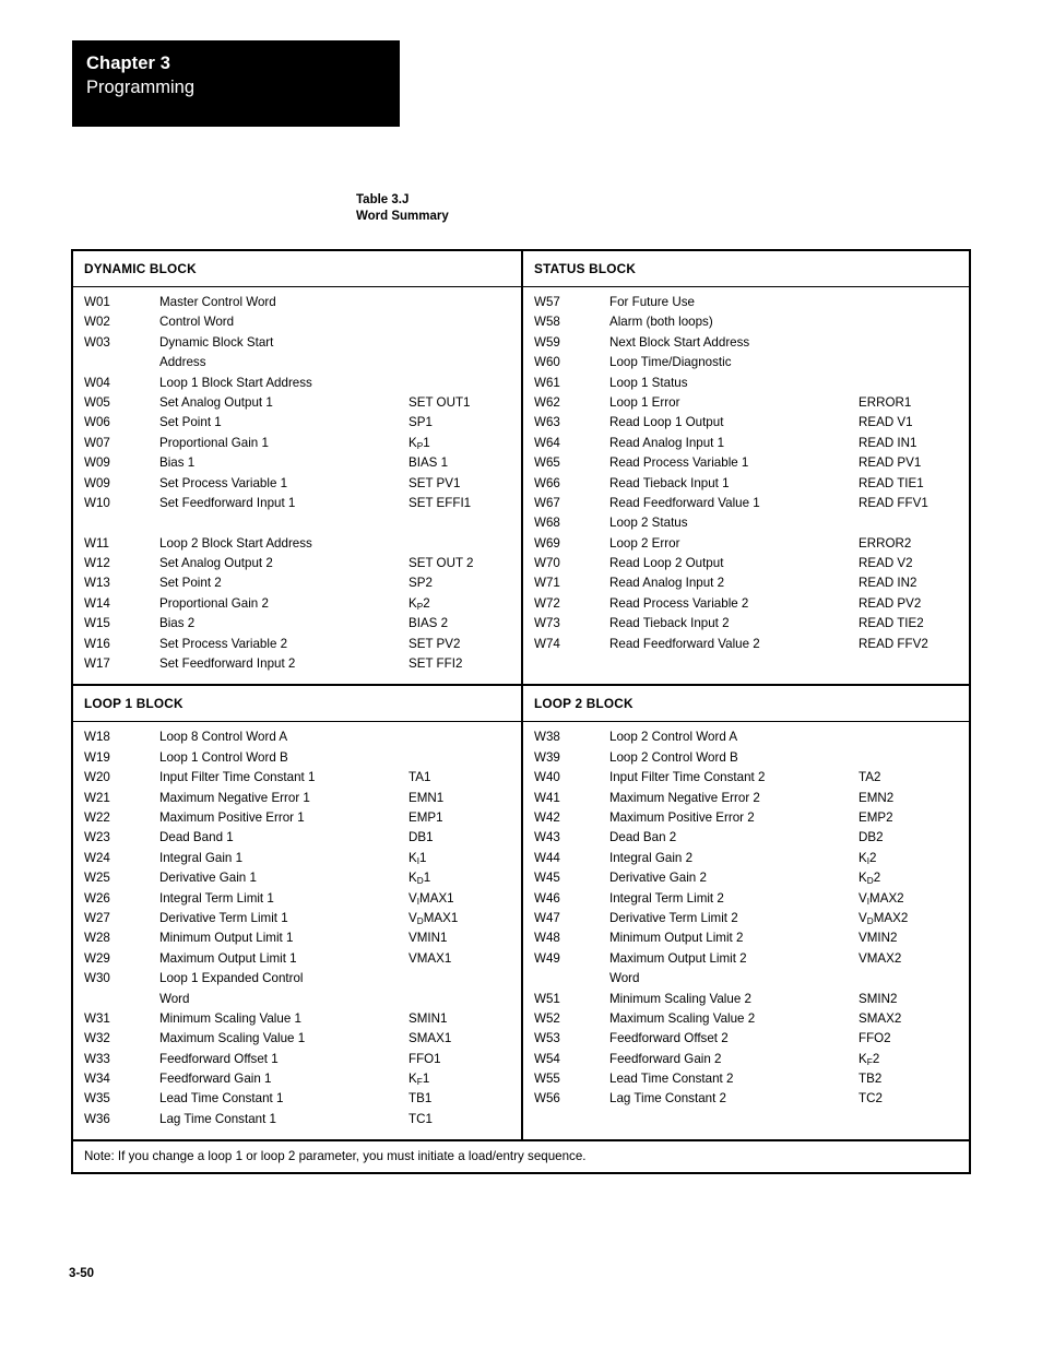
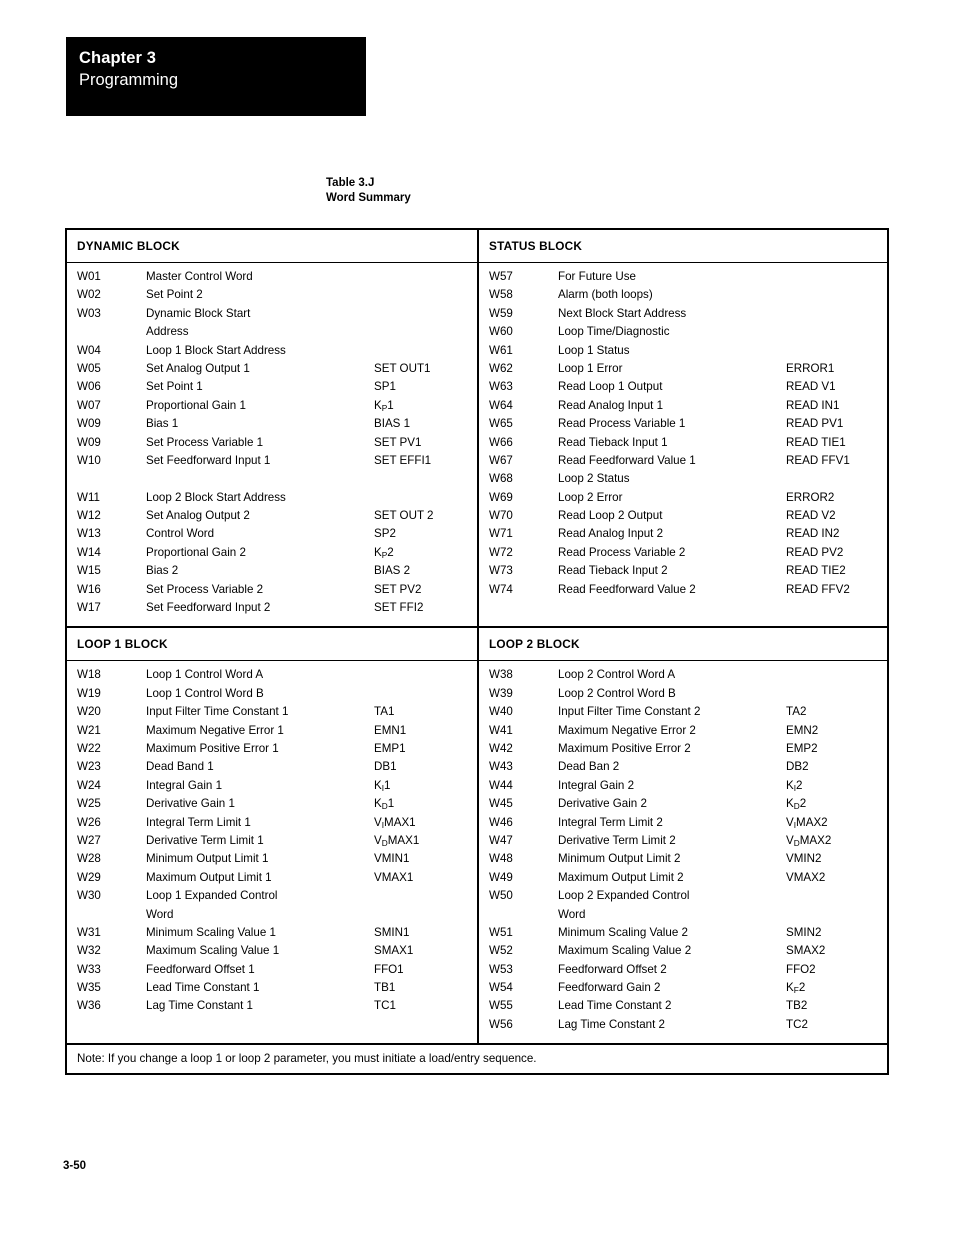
  Chapter 3
  Programming
  Table 3.J
  Word Summary
  DYNAMIC BLOCK
  W01
  Master Control Word
  W02
- Control Word
+ Set Point 2
  W03
  Dynamic Block Start
  Address
  W04
  Loop 1 Block Start Address
  W05
  Set Analog Output 1
  SET OUT1
  W06
  Set Point 1
  SP1
  W07
  Proportional Gain 1
  KP1
  W09
  Bias 1
  BIAS 1
  W09
  Set Process Variable 1
  SET PV1
  W10
  Set Feedforward Input 1
  SET EFFI1
  W11
  Loop 2 Block Start Address
  W12
  Set Analog Output 2
  SET OUT 2
  W13
- Set Point 2
+ Control Word
  SP2
  W14
  Proportional Gain 2
  KP2
  W15
  Bias 2
  BIAS 2
  W16
  Set Process Variable 2
  SET PV2
  W17
  Set Feedforward Input 2
  SET FFI2
  STATUS BLOCK
  W57
  For Future Use
  W58
  Alarm (both loops)
  W59
  Next Block Start Address
  W60
  Loop Time/Diagnostic
  W61
  Loop 1 Status
  W62
  Loop 1 Error
  ERROR1
  W63
  Read Loop 1 Output
  READ V1
  W64
  Read Analog Input 1
  READ IN1
  W65
  Read Process Variable 1
  READ PV1
  W66
  Read Tieback Input 1
  READ TIE1
  W67
  Read Feedforward Value 1
  READ FFV1
  W68
  Loop 2 Status
  W69
  Loop 2 Error
  ERROR2
  W70
  Read Loop 2 Output
  READ V2
  W71
  Read Analog Input 2
  READ IN2
  W72
  Read Process Variable 2
  READ PV2
  W73
  Read Tieback Input 2
  READ TIE2
  W74
  Read Feedforward Value 2
  READ FFV2
  LOOP 1 BLOCK
  W18
- Loop 8 Control Word A
+ Loop 1 Control Word A
  W19
  Loop 1 Control Word B
  W20
  Input Filter Time Constant 1
  TA1
  W21
  Maximum Negative Error 1
  EMN1
  W22
  Maximum Positive Error 1
  EMP1
  W23
  Dead Band 1
  DB1
  W24
  Integral Gain 1
  KI1
  W25
  Derivative Gain 1
  KD1
  W26
  Integral Term Limit 1
  VIMAX1
  W27
  Derivative Term Limit 1
  VDMAX1
  W28
  Minimum Output Limit 1
  VMIN1
  W29
  Maximum Output Limit 1
  VMAX1
  W30
  Loop 1 Expanded Control
  Word
  W31
  Minimum Scaling Value 1
  SMIN1
  W32
  Maximum Scaling Value 1
  SMAX1
  W33
  Feedforward Offset 1
  FFO1
- W34
- Feedforward Gain 1
- KF1
  W35
  Lead Time Constant 1
  TB1
  W36
  Lag Time Constant 1
  TC1
  LOOP 2 BLOCK
  W38
  Loop 2 Control Word A
  W39
  Loop 2 Control Word B
  W40
  Input Filter Time Constant 2
  TA2
  W41
  Maximum Negative Error 2
  EMN2
  W42
  Maximum Positive Error 2
  EMP2
  W43
  Dead Ban 2
  DB2
  W44
  Integral Gain 2
  KI2
  W45
  Derivative Gain 2
  KD2
  W46
  Integral Term Limit 2
  VIMAX2
  W47
  Derivative Term Limit 2
  VDMAX2
  W48
  Minimum Output Limit 2
  VMIN2
  W49
  Maximum Output Limit 2
  VMAX2
+ W50
+ Loop 2 Expanded Control
  Word
  W51
  Minimum Scaling Value 2
  SMIN2
  W52
  Maximum Scaling Value 2
  SMAX2
  W53
  Feedforward Offset 2
  FFO2
  W54
  Feedforward Gain 2
  KF2
  W55
  Lead Time Constant 2
  TB2
  W56
  Lag Time Constant 2
  TC2
  Note: If you change a loop 1 or loop 2 parameter, you must initiate a load/entry sequence.
  3-50
